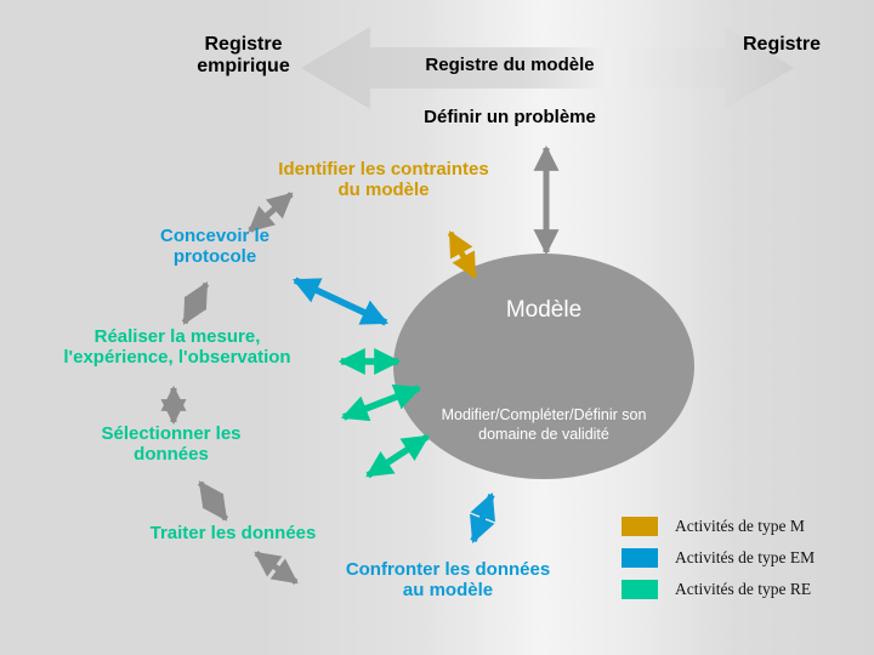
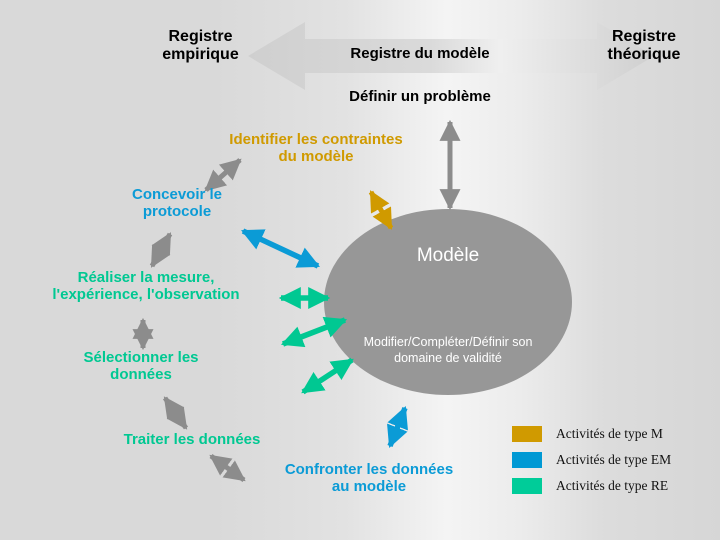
  Registre
  empirique
  Registre du modèle
  Registre
+ théorique
  Définir un problème
  Identifier les contraintes
  du modèle
  Concevoir le
  protocole
  Réaliser la mesure,
  l'expérience, l'observation
  Sélectionner les
  données
  Traiter les données
  Confronter les données
  au modèle
  Modèle
  Modifier/Compléter/Définir son
  domaine de validité
  Activités de type M
  Activités de type EM
  Activités de type RE
